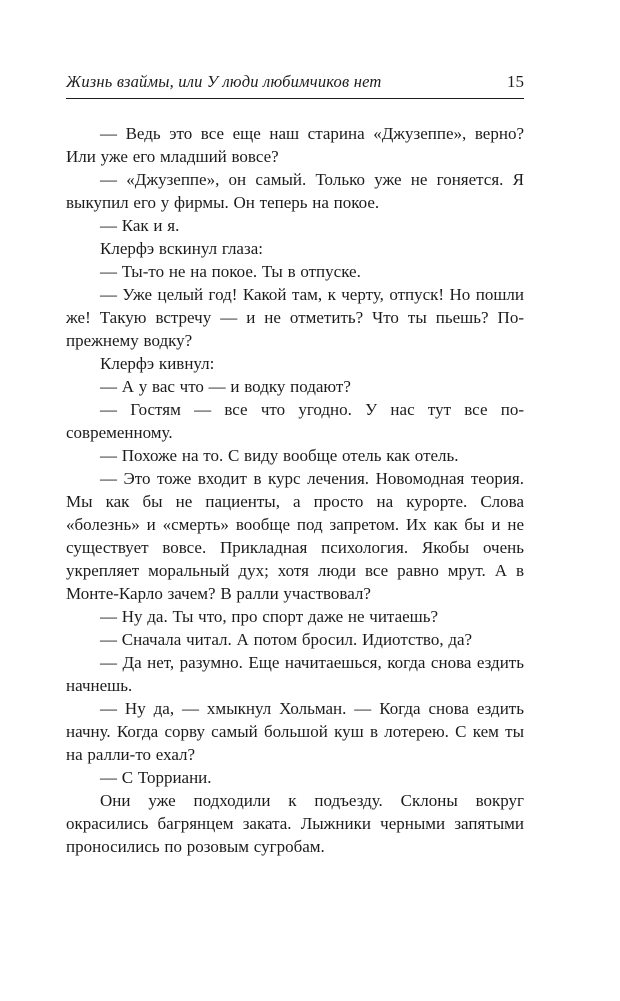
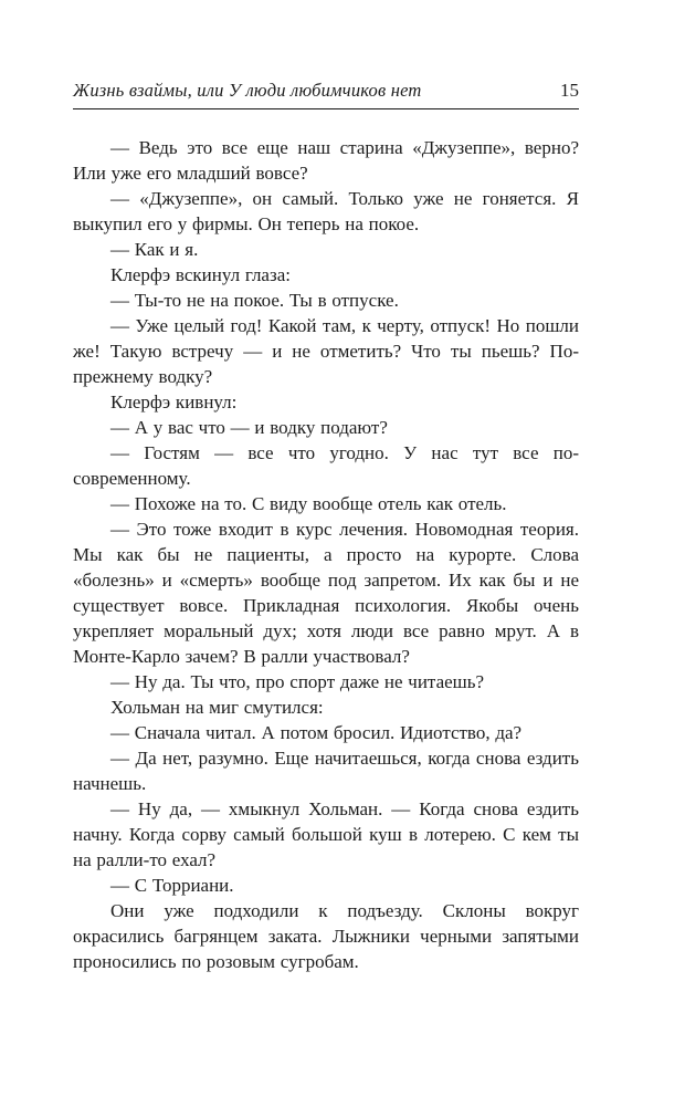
  Жизнь взаймы, или У люди любимчиков нет
  15
  — Ведь это все еще наш старина «Джузеппе», верно? Или уже его младший вовсе?
  — «Джузеппе», он самый. Только уже не гоняется. Я выкупил его у фирмы. Он теперь на покое.
  — Как и я.
  Клерфэ вскинул глаза:
  — Ты-то не на покое. Ты в отпуске.
  — Уже целый год! Какой там, к черту, отпуск! Но пошли же! Такую встречу — и не отметить? Что ты пьешь? По-прежнему водку?
  Клерфэ кивнул:
  — А у вас что — и водку подают?
  — Гостям — все что угодно. У нас тут все по-современному.
  — Похоже на то. С виду вообще отель как отель.
  — Это тоже входит в курс лечения. Новомодная теория. Мы как бы не пациенты, а просто на курорте. Слова «болезнь» и «смерть» вообще под запретом. Их как бы и не существует вовсе. Прикладная психология. Якобы очень укрепляет моральный дух; хотя люди все равно мрут. А в Монте-Карло зачем? В ралли участвовал?
  — Ну да. Ты что, про спорт даже не читаешь?
+ Хольман на миг смутился:
  — Сначала читал. А потом бросил. Идиотство, да?
  — Да нет, разумно. Еще начитаешься, когда снова ездить начнешь.
  — Ну да, — хмыкнул Хольман. — Когда снова ездить начну. Когда сорву самый большой куш в лотерею. С кем ты на ралли-то ехал?
  — С Торриани.
  Они уже подходили к подъезду. Склоны вокруг окрасились багрянцем заката. Лыжники черными запятыми проносились по розовым сугробам.
